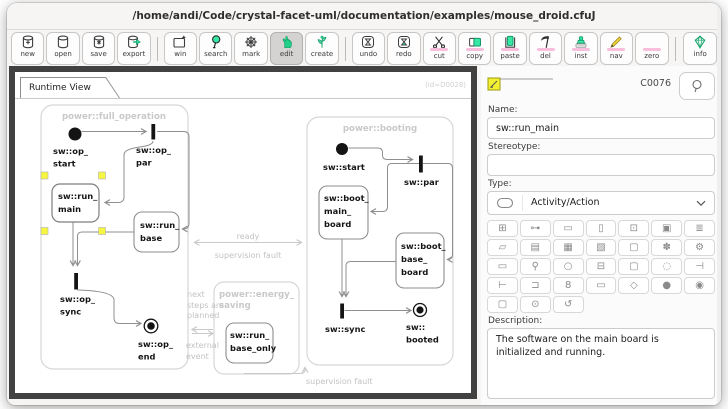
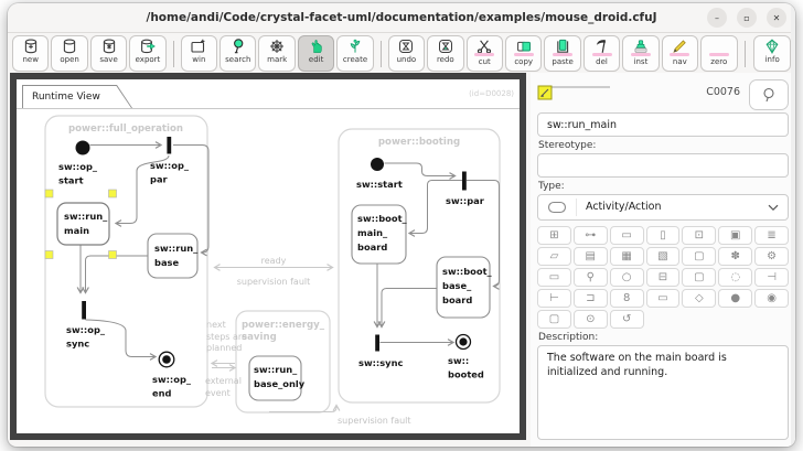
  /home/andi/Code/crystal-facet-uml/documentation/examples/mouse_droid.cfuJ
+ –
+ ▫
+ ✕
  new
  open
  save
  export
  win
  search
  mark
  edit
  create
  undo
  redo
  cut
  copy
  paste
  del
  inst
  nav
  zero
  info
  Runtime View
  (id=D0028)
  power::full_operation
  power::booting
  power::energy_
  saving
  sw::op_
  start
  sw::op_
  par
  sw::run_
  main
  sw::run_
  base
  sw::op_
  sync
  sw::op_
  end
  sw::start
  sw::par
  sw::boot_
  main_
  board
  sw::boot_
  base_
  board
  sw::sync
  sw::
  booted
  sw::run_
  base_only
  ready
  supervision fault
  next
  steps are
  planned
  external
  event
  supervision fault
  C0076
- Name:
  sw::run_main
  Stereotype:
  Type:
  Activity/Action
  ⊞
  ⊶
  ▭
  ▯
  ⊡
  ▣
  ≣
  ▱
  ▤
  ▦
  ▧
  ▢
  ✽
  ⚙
  ▭
  ⚲
  ○
  ⊟
  ▢
  ◌
  ⊣
  ⊢
  ⊐
  8
  ▭
  ◇
  ●
  ◉
  ▢
  ⊙
  ↺
  Description:
